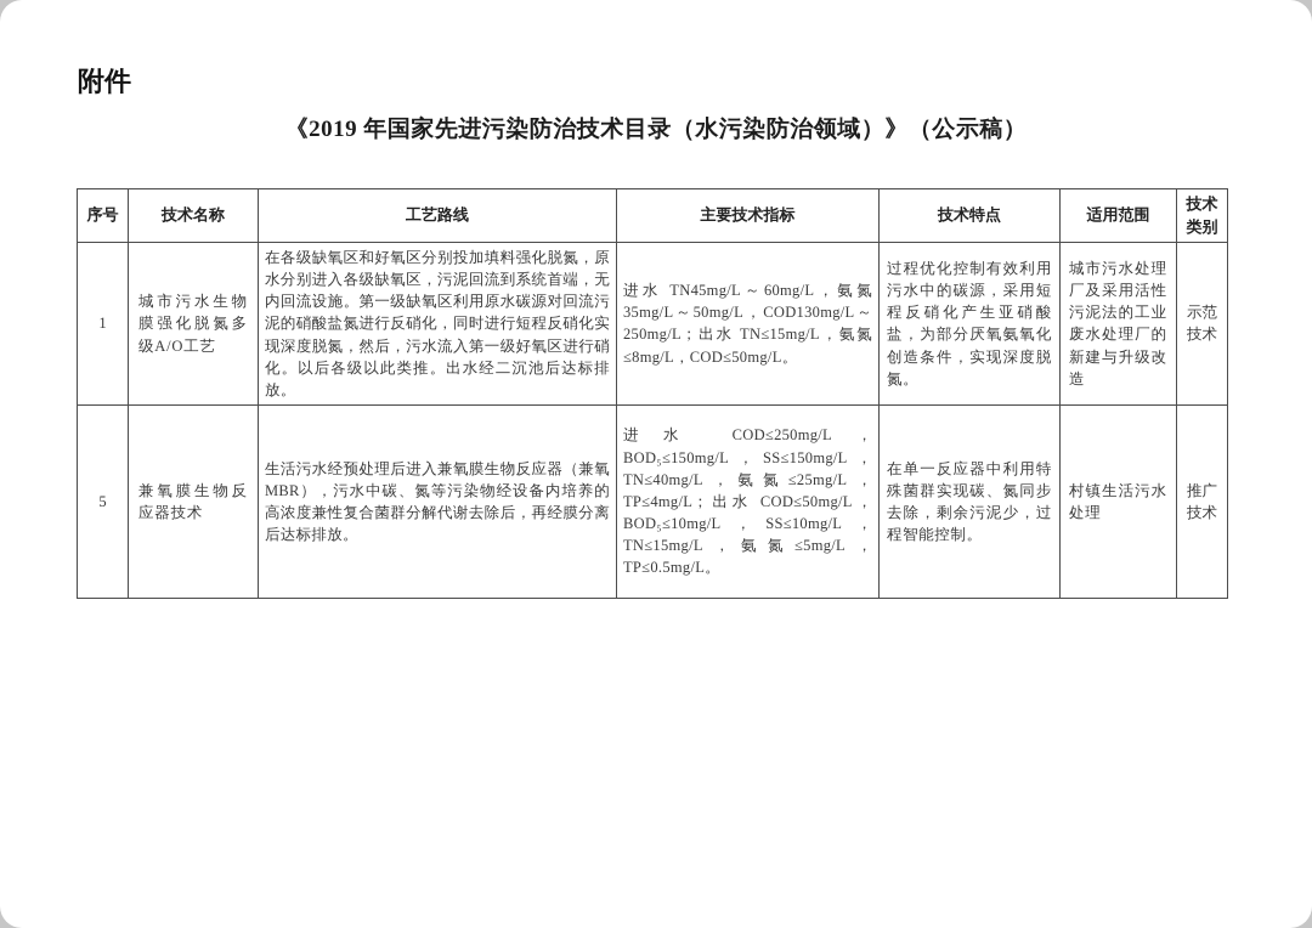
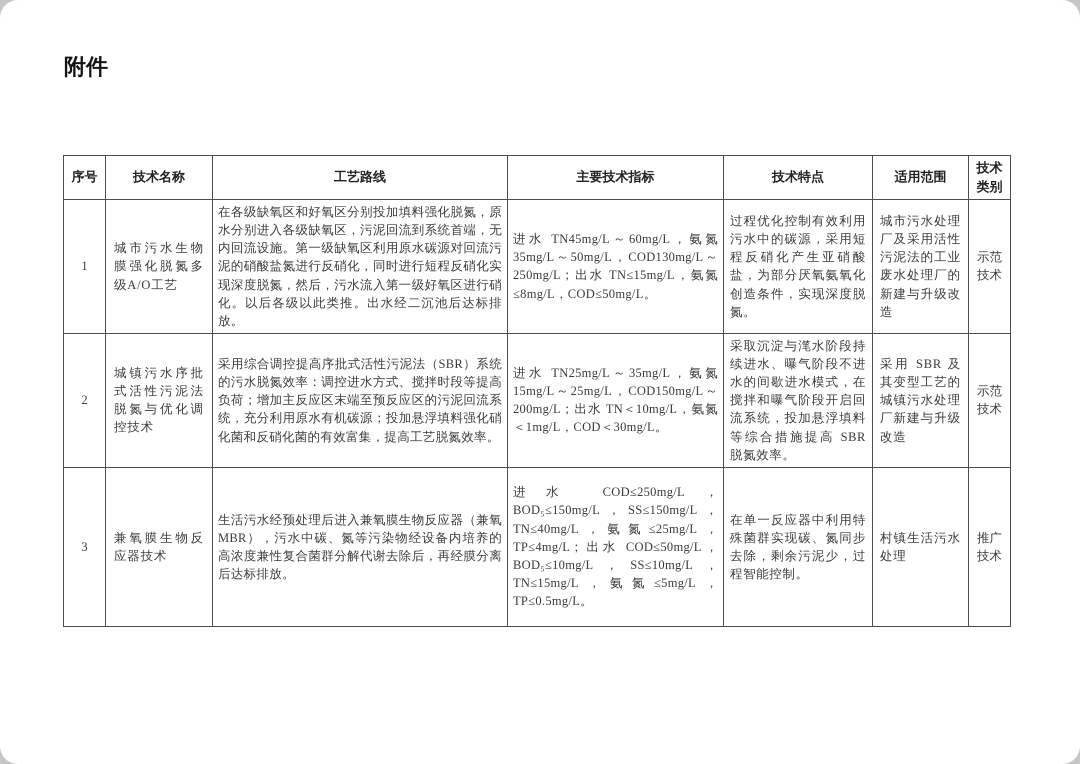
  附件
- 《2019 年国家先进污染防治技术目录（水污染防治领域）》（公示稿）
  序号	技术名称	工艺路线	主要技术指标	技术特点	适用范围	技术类别
  1	城市污水生物膜强化脱氮多级A/O工艺	在各级缺氧区和好氧区分别投加填料强化脱氮，原水分别进入各级缺氧区，污泥回流到系统首端，无内回流设施。第一级缺氧区利用原水碳源对回流污泥的硝酸盐氮进行反硝化，同时进行短程反硝化实现深度脱氮，然后，污水流入第一级好氧区进行硝化。以后各级以此类推。出水经二沉池后达标排放。	进水 TN45mg/L～60mg/L，氨氮35mg/L～50mg/L，COD130mg/L～250mg/L；出水 TN≤15mg/L，氨氮≤8mg/L，COD≤50mg/L。	过程优化控制有效利用污水中的碳源，采用短程反硝化产生亚硝酸盐，为部分厌氧氨氧化创造条件，实现深度脱氮。	城市污水处理厂及采用活性污泥法的工业废水处理厂的新建与升级改造	示范技术
+ 2	城镇污水序批式活性污泥法脱氮与优化调控技术	采用综合调控提高序批式活性污泥法（SBR）系统的污水脱氮效率：调控进水方式、搅拌时段等提高负荷；增加主反应区末端至预反应区的污泥回流系统，充分利用原水有机碳源；投加悬浮填料强化硝化菌和反硝化菌的有效富集，提高工艺脱氮效率。	进水 TN25mg/L～35mg/L，氨氮15mg/L～25mg/L，COD150mg/L～200mg/L；出水 TN＜10mg/L，氨氮＜1mg/L，COD＜30mg/L。	采取沉淀与滗水阶段持续进水、曝气阶段不进水的间歇进水模式，在搅拌和曝气阶段开启回流系统，投加悬浮填料等综合措施提高 SBR 脱氮效率。	采用 SBR 及其变型工艺的城镇污水处理厂新建与升级改造	示范技术
- 5	兼氧膜生物反应器技术	生活污水经预处理后进入兼氧膜生物反应器（兼氧 MBR），污水中碳、氮等污染物经设备内培养的高浓度兼性复合菌群分解代谢去除后，再经膜分离后达标排放。	进水 COD≤250mg/L，BOD₅≤150mg/L，SS≤150mg/L，TN≤40mg/L，氨氮≤25mg/L，TP≤4mg/L；出水 COD≤50mg/L，BOD₅≤10mg/L，SS≤10mg/L，TN≤15mg/L，氨氮≤5mg/L，TP≤0.5mg/L。	在单一反应器中利用特殊菌群实现碳、氮同步去除，剩余污泥少，过程智能控制。	村镇生活污水处理	推广技术
+ 3	兼氧膜生物反应器技术	生活污水经预处理后进入兼氧膜生物反应器（兼氧 MBR），污水中碳、氮等污染物经设备内培养的高浓度兼性复合菌群分解代谢去除后，再经膜分离后达标排放。	进水 COD≤250mg/L，BOD₅≤150mg/L，SS≤150mg/L，TN≤40mg/L，氨氮≤25mg/L，TP≤4mg/L；出水 COD≤50mg/L，BOD₅≤10mg/L，SS≤10mg/L，TN≤15mg/L，氨氮≤5mg/L，TP≤0.5mg/L。	在单一反应器中利用特殊菌群实现碳、氮同步去除，剩余污泥少，过程智能控制。	村镇生活污水处理	推广技术
